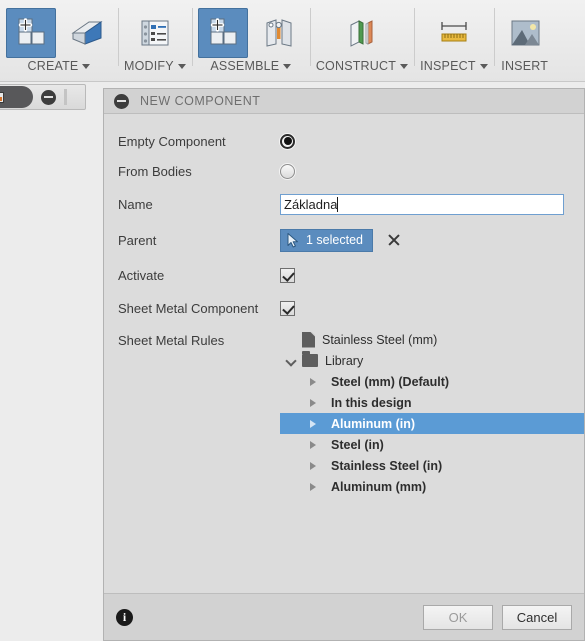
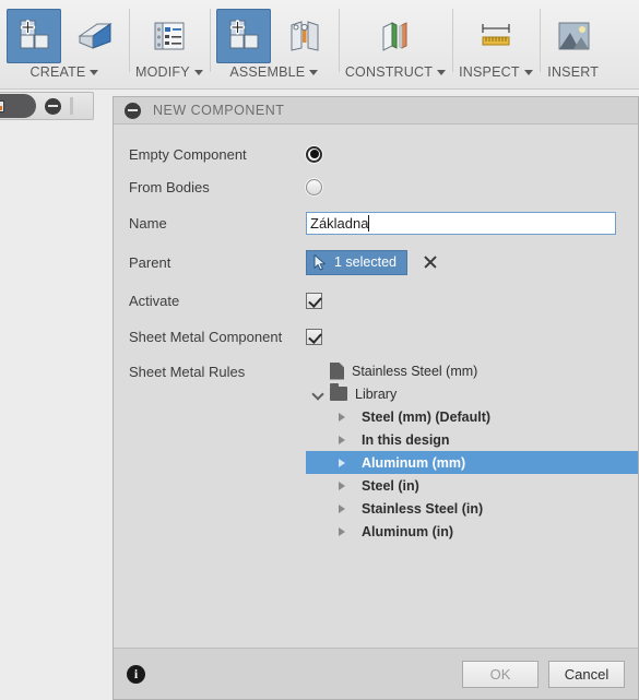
  CREATE
  MODIFY
  ASSEMBLE
  CONSTRUCT
  INSPECT
  INSERT
  NEW COMPONENT
  Empty Component
  From Bodies
  Name
  Základna
  Parent
  1 selected
  Activate
  Sheet Metal Component
  Sheet Metal Rules
  Stainless Steel (mm)
  Library
  Steel (mm) (Default)
  In this design
- Aluminum (in)
+ Aluminum (mm)
  Steel (in)
  Stainless Steel (in)
- Aluminum (mm)
+ Aluminum (in)
  i
  OK
  Cancel
